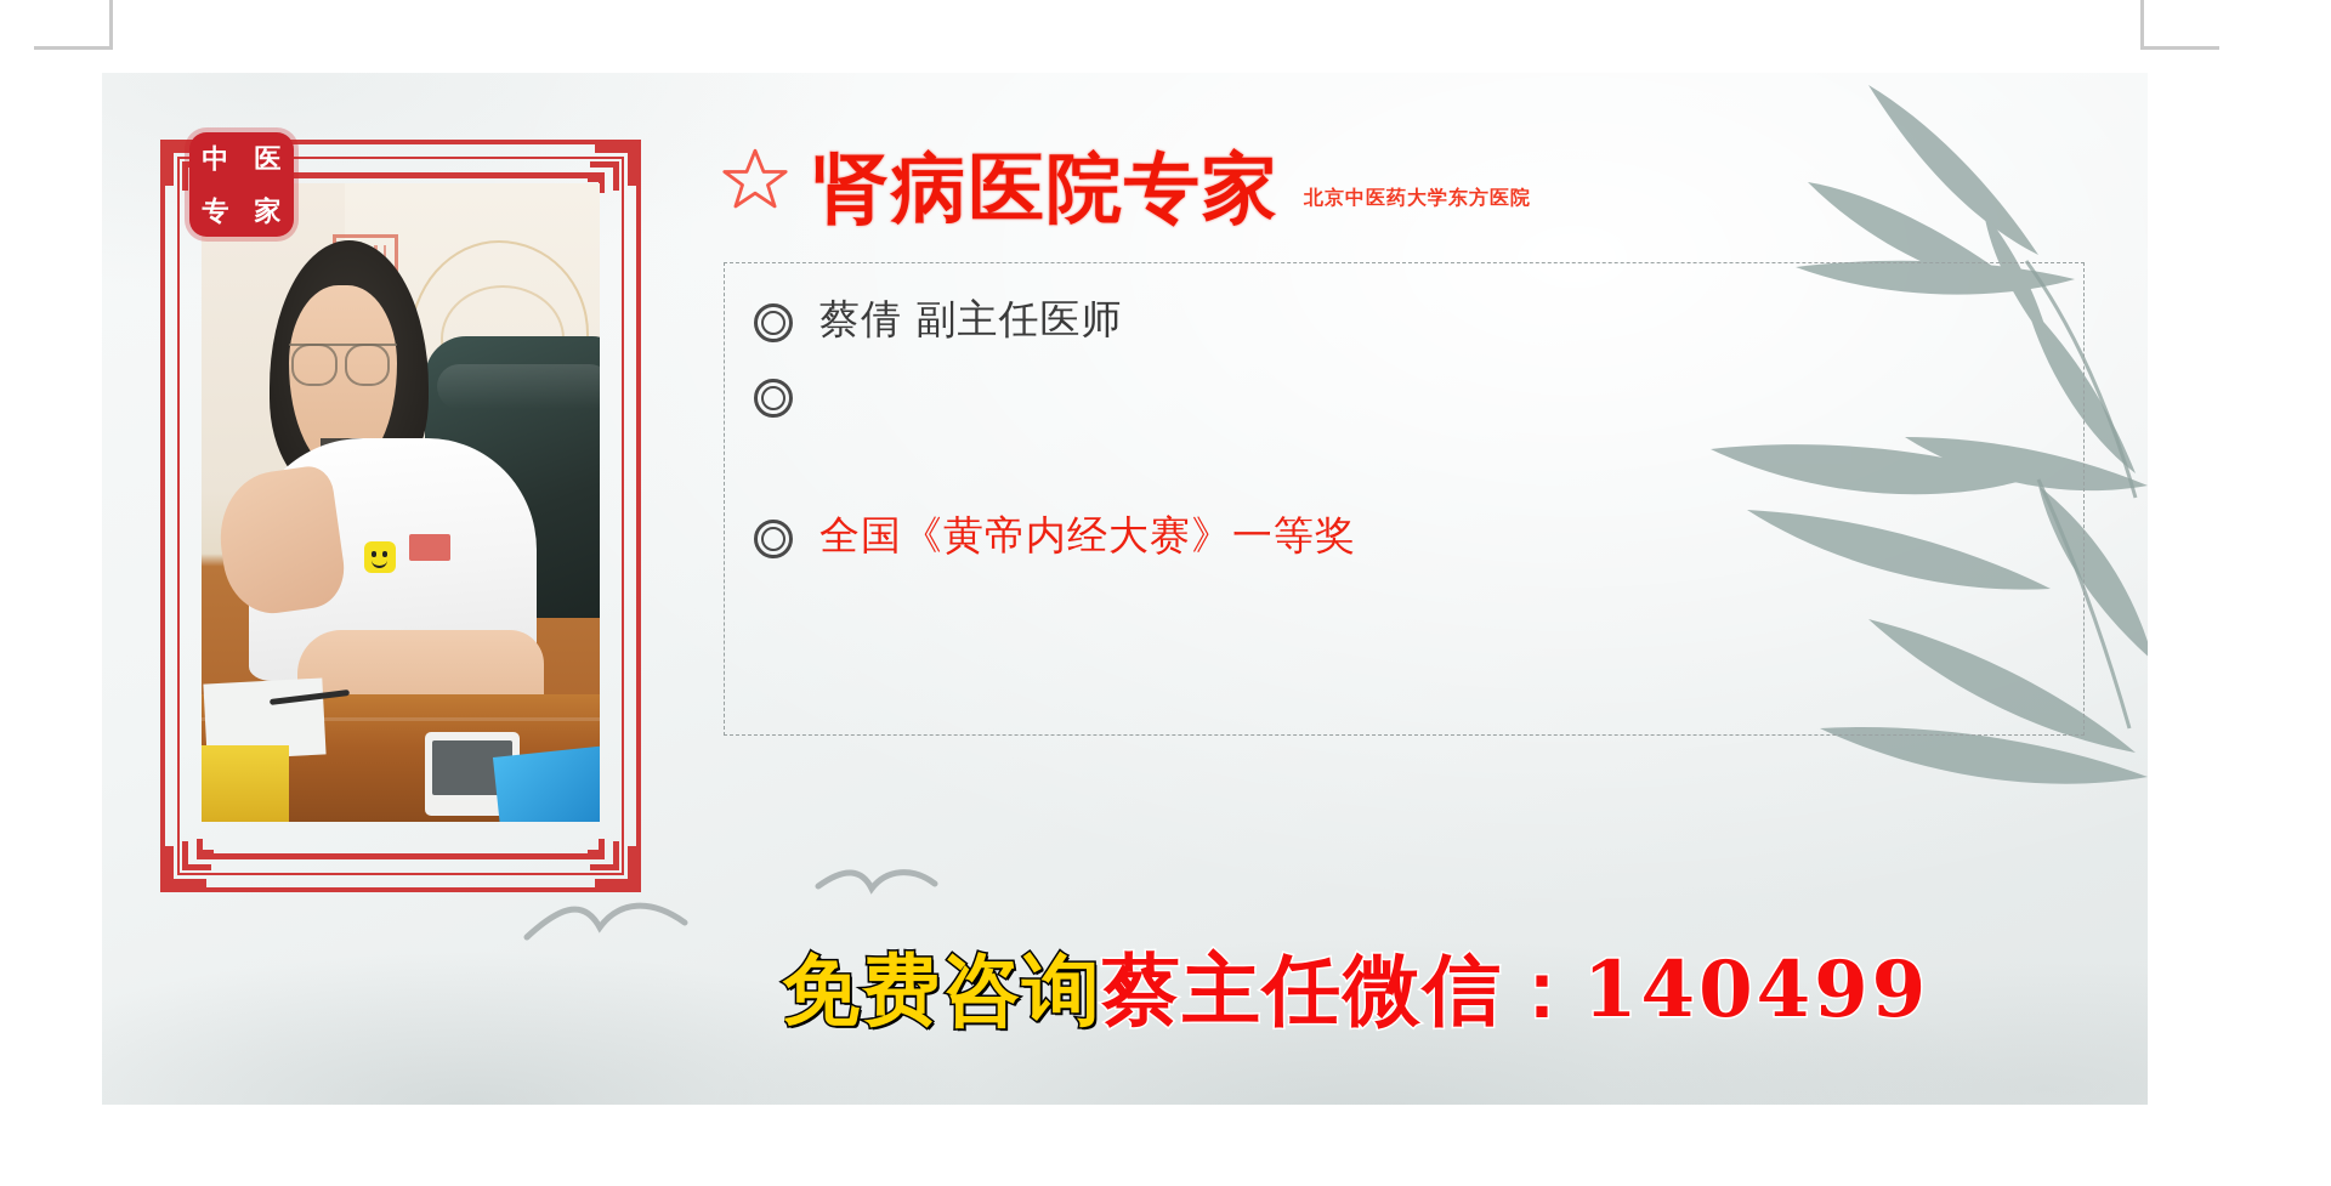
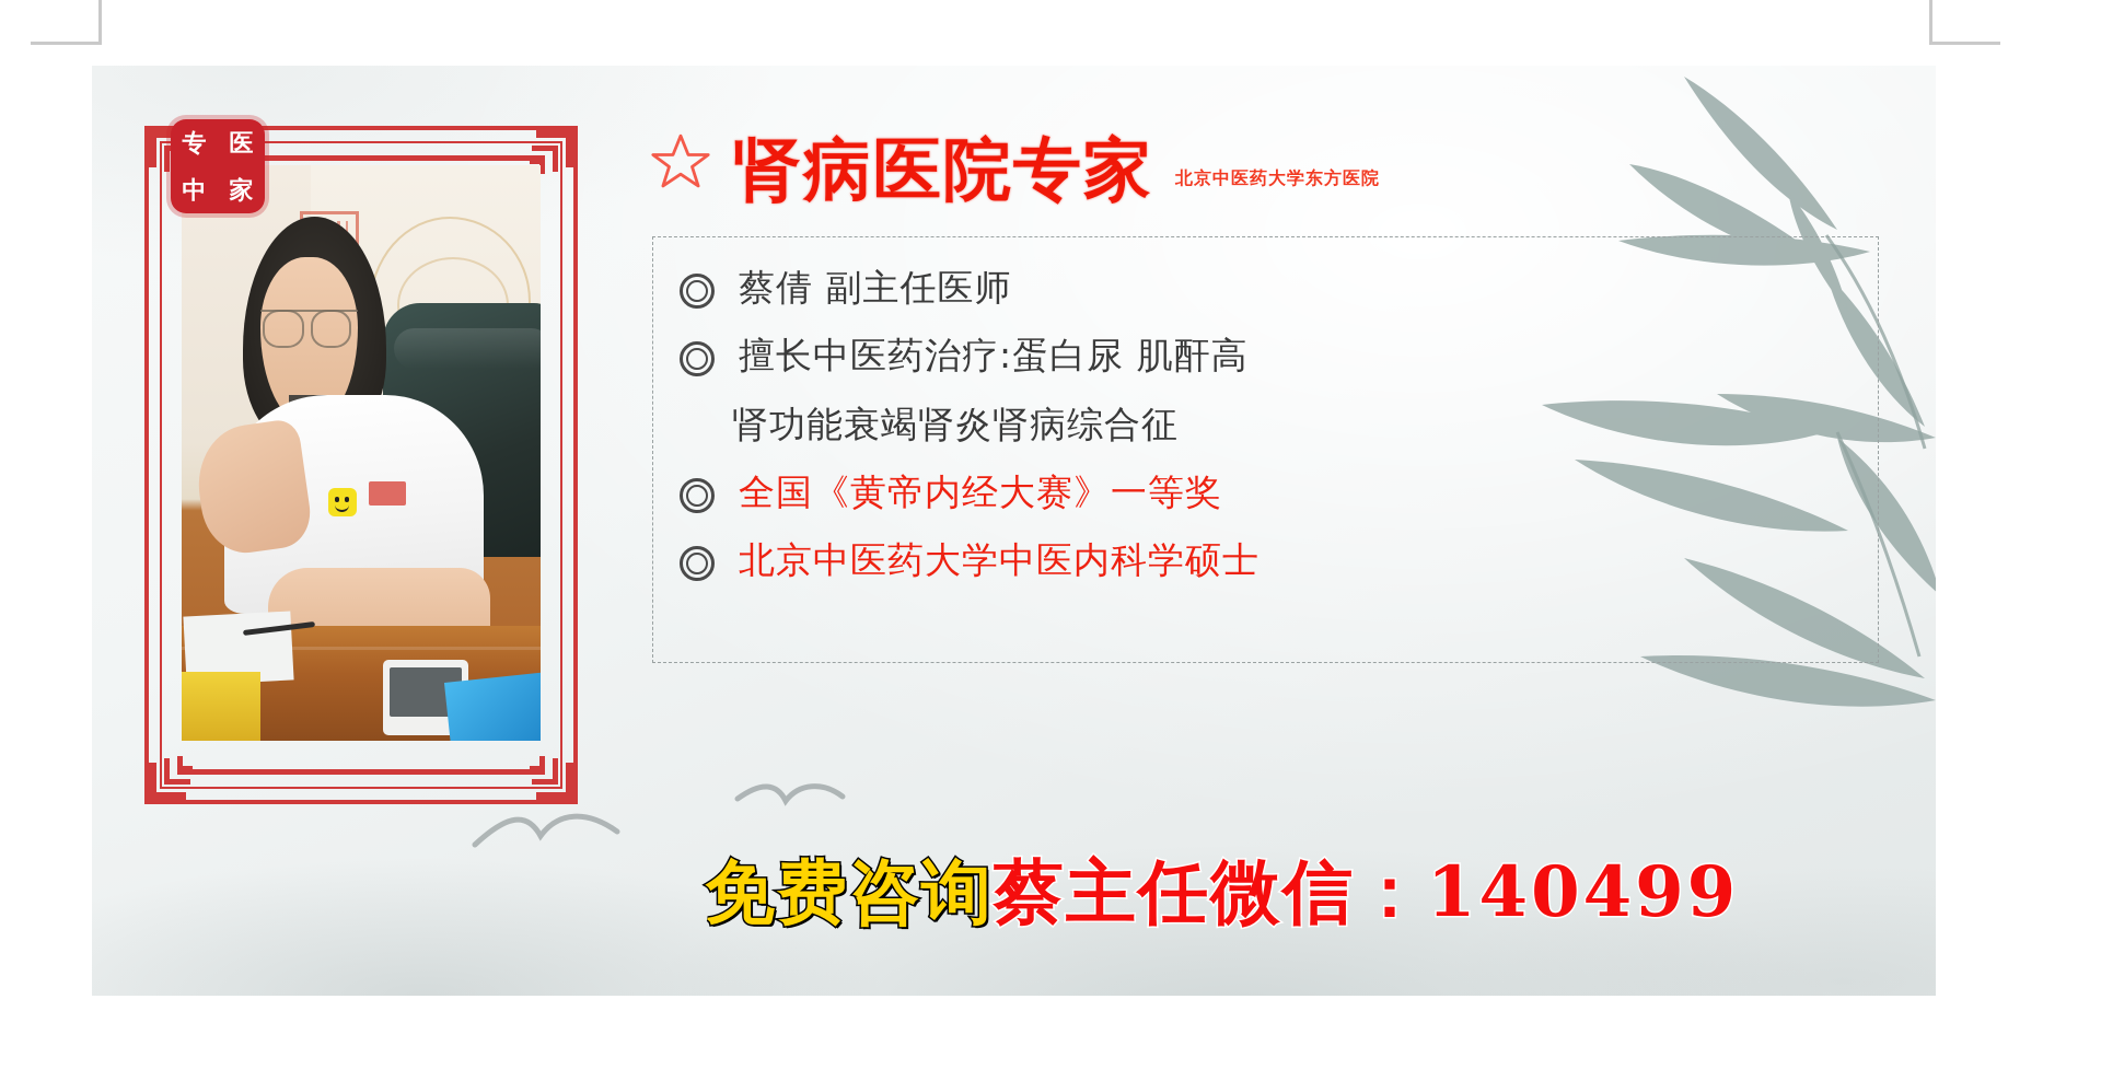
- 中
+ 专
  医
- 专
+ 中
  家
  肾病医院专家
  北京中医药大学东方医院
  蔡倩 副主任医师
+ 擅长中医药治疗:蛋白尿 肌酐高
+ 肾功能衰竭肾炎肾病综合征
  全国《黄帝内经大赛》一等奖
+ 北京中医药大学中医内科学硕士
  免费咨询蔡主任微信：140499
